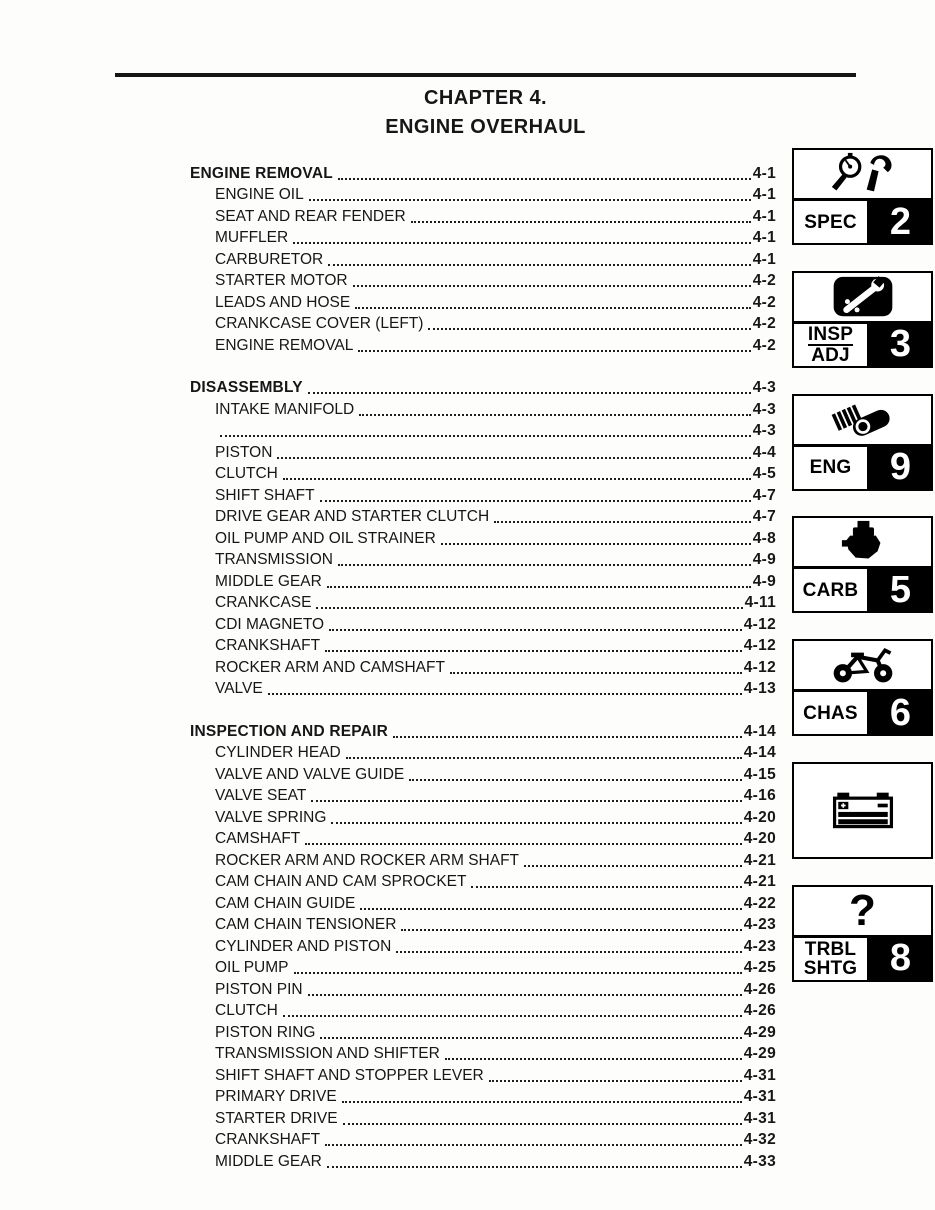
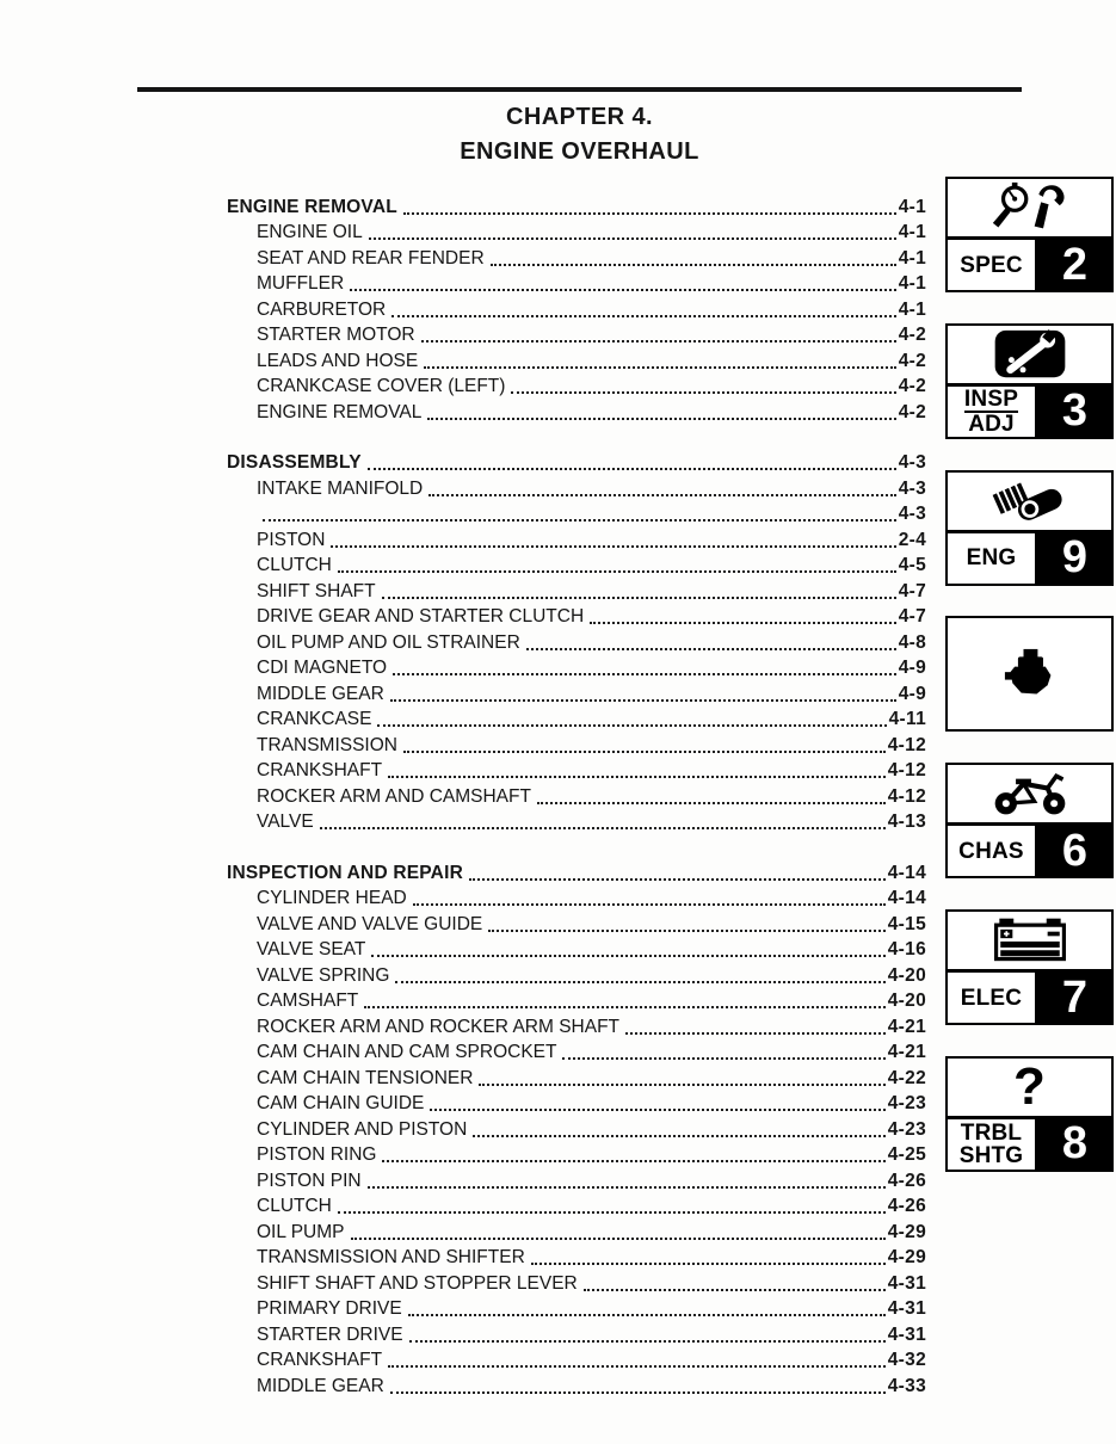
  CHAPTER 4.
  ENGINE OVERHAUL
  ENGINE REMOVAL
  4-1
  ENGINE OIL
  4-1
  SEAT AND REAR FENDER
  4-1
  MUFFLER
  4-1
  CARBURETOR
  4-1
  STARTER MOTOR
  4-2
  LEADS AND HOSE
  4-2
  CRANKCASE COVER (LEFT)
  4-2
  ENGINE REMOVAL
  4-2
  DISASSEMBLY
  4-3
  INTAKE MANIFOLD
  4-3
  4-3
  PISTON
- 4-4
+ 2-4
  CLUTCH
  4-5
  SHIFT SHAFT
  4-7
  DRIVE GEAR AND STARTER CLUTCH
  4-7
  OIL PUMP AND OIL STRAINER
  4-8
- TRANSMISSION
+ CDI MAGNETO
  4-9
  MIDDLE GEAR
  4-9
  CRANKCASE
  4-11
- CDI MAGNETO
+ TRANSMISSION
  4-12
  CRANKSHAFT
  4-12
  ROCKER ARM AND CAMSHAFT
  4-12
  VALVE
  4-13
  INSPECTION AND REPAIR
  4-14
  CYLINDER HEAD
  4-14
  VALVE AND VALVE GUIDE
  4-15
  VALVE SEAT
  4-16
  VALVE SPRING
  4-20
  CAMSHAFT
  4-20
  ROCKER ARM AND ROCKER ARM SHAFT
  4-21
  CAM CHAIN AND CAM SPROCKET
  4-21
- CAM CHAIN GUIDE
+ CAM CHAIN TENSIONER
  4-22
- CAM CHAIN TENSIONER
+ CAM CHAIN GUIDE
  4-23
  CYLINDER AND PISTON
  4-23
- OIL PUMP
+ PISTON RING
  4-25
  PISTON PIN
  4-26
  CLUTCH
  4-26
- PISTON RING
+ OIL PUMP
  4-29
  TRANSMISSION AND SHIFTER
  4-29
  SHIFT SHAFT AND STOPPER LEVER
  4-31
  PRIMARY DRIVE
  4-31
  STARTER DRIVE
  4-31
  CRANKSHAFT
  4-32
  MIDDLE GEAR
  4-33
  SPEC
  2
  INSP
  ADJ
  3
  ENG
  9
- CARB
- 5
  CHAS
  6
+ ELEC
+ 7
  ?
  TRBL
  SHTG
  8
